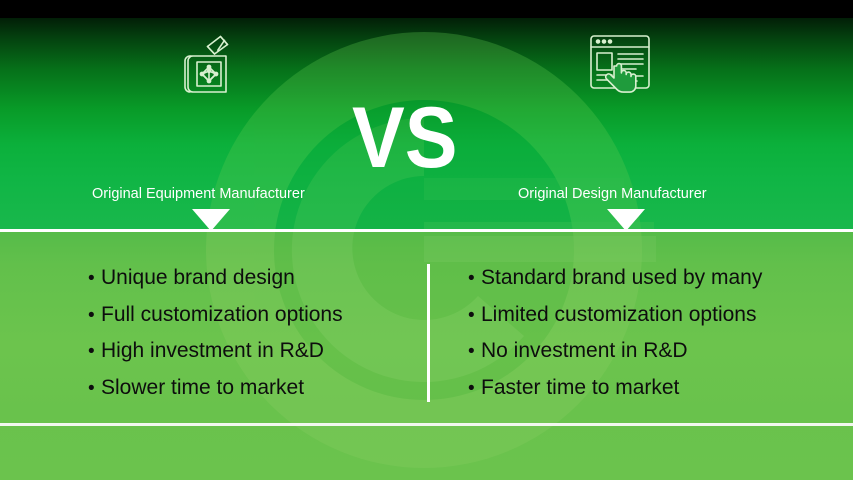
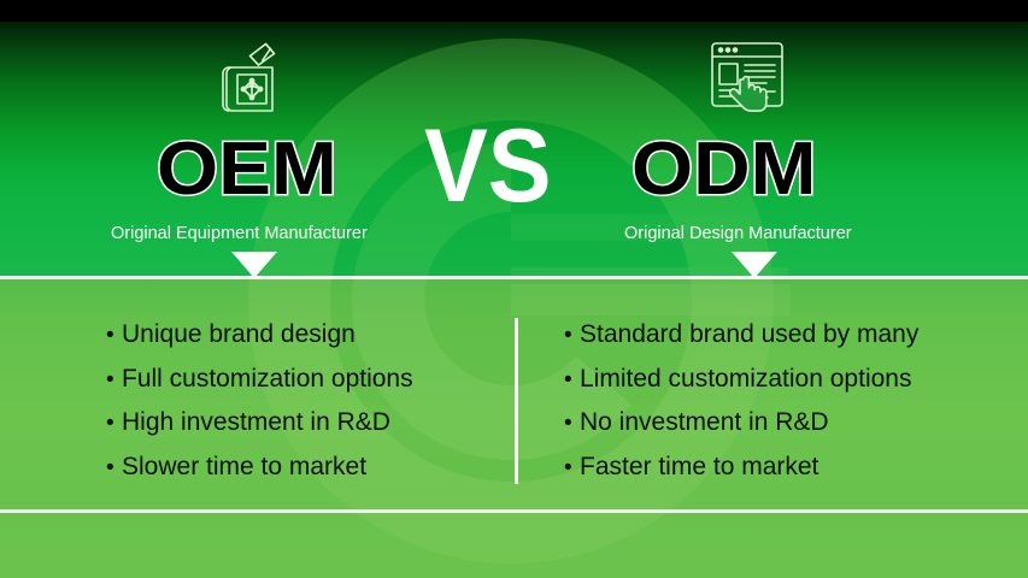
+ OEM
+ ODM
  VS
  Original Equipment Manufacturer
  Original Design Manufacturer
  •
  Unique brand design
  •
  Full customization options
  •
  High investment in R&D
  •
  Slower time to market
  •
  Standard brand used by many
  •
  Limited customization options
  •
  No investment in R&D
  •
  Faster time to market
